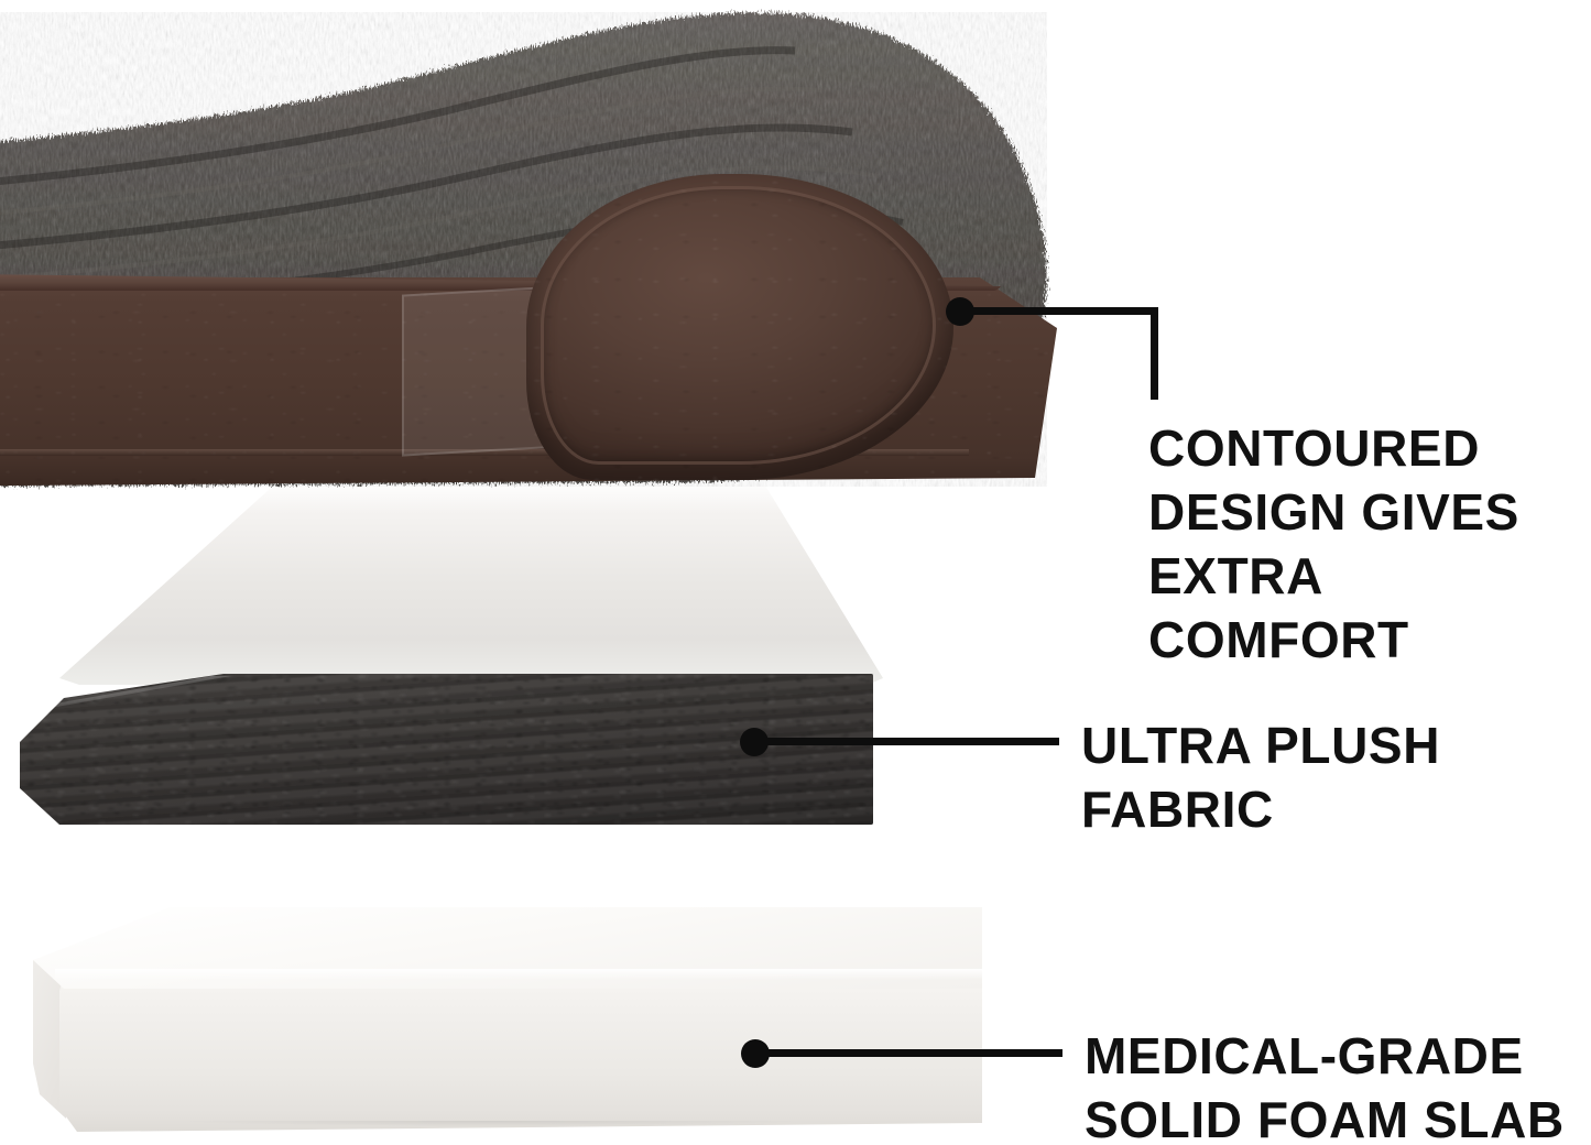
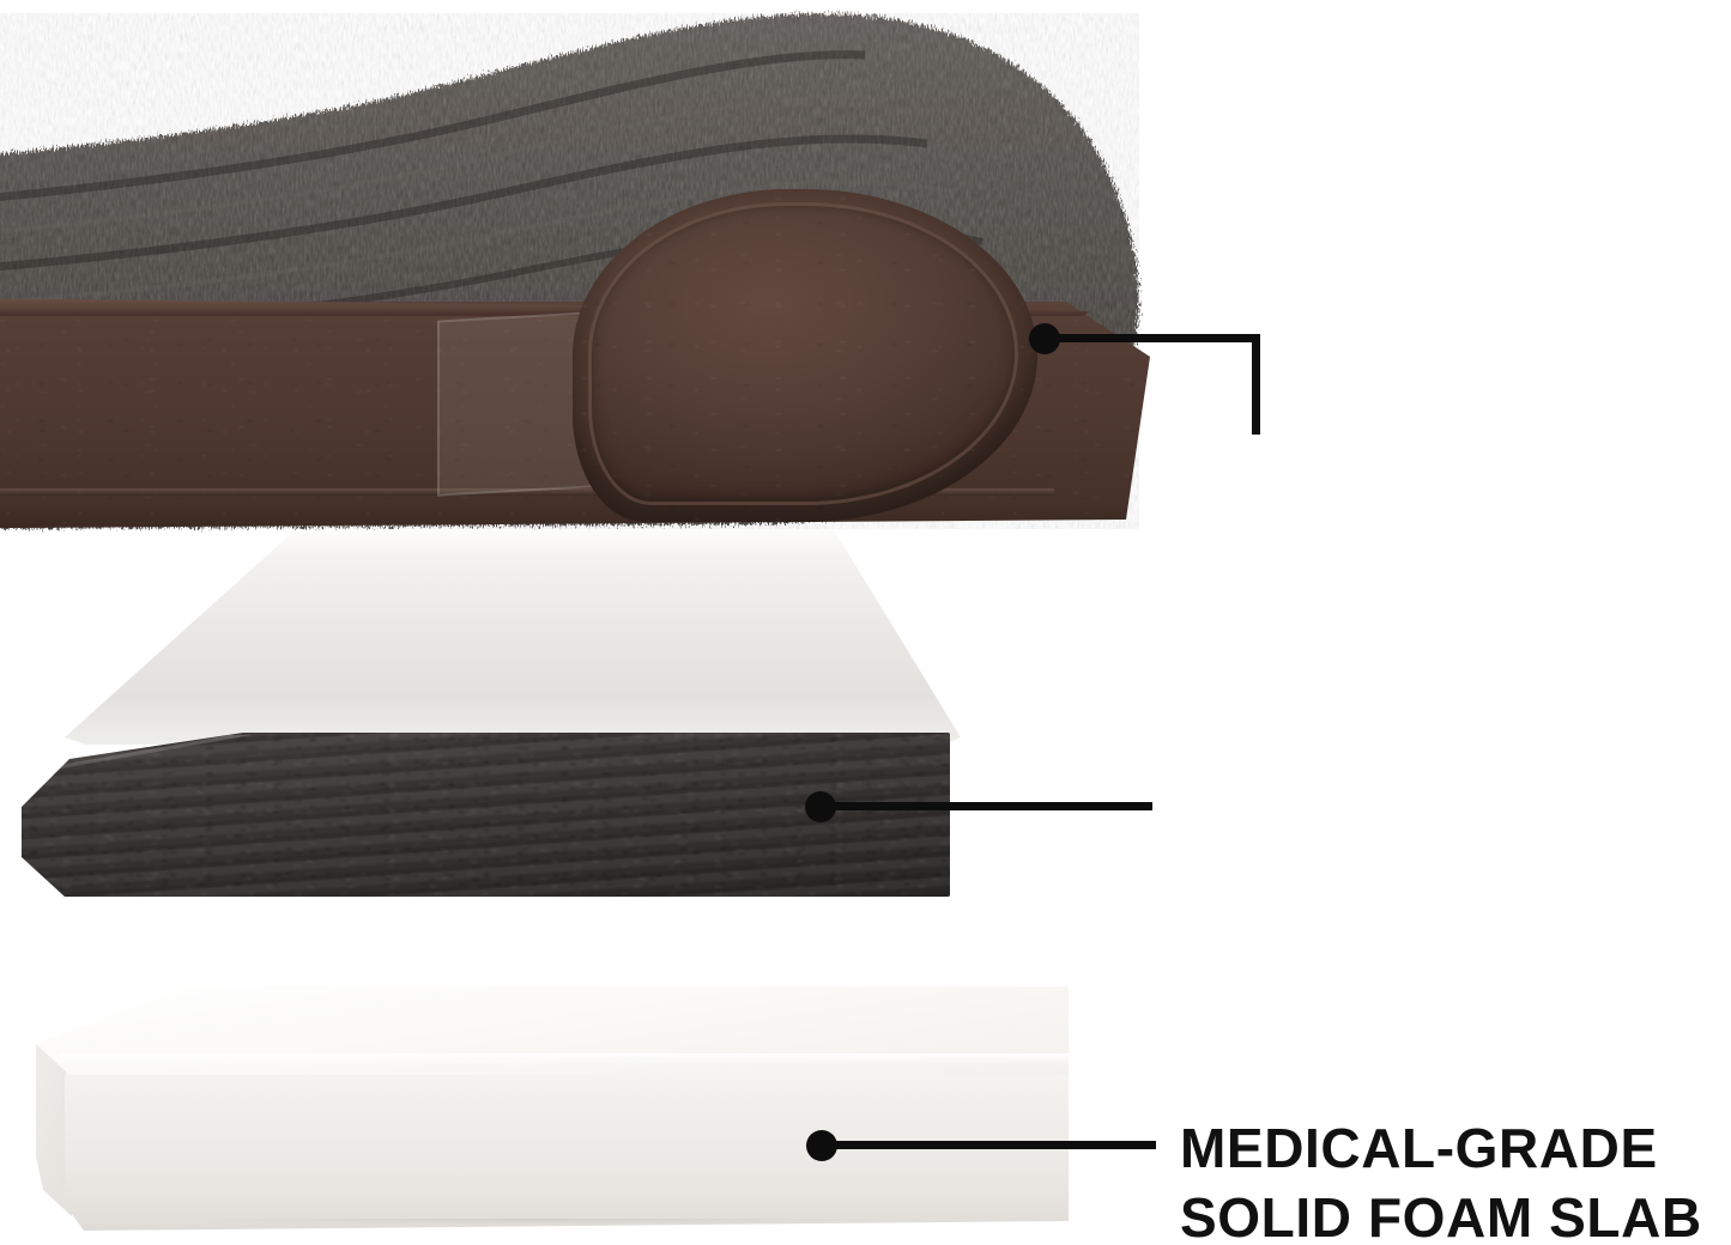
- CONTOURED
- DESIGN GIVES
- EXTRA COMFORT
- ULTRA PLUSH
- FABRIC
  MEDICAL-GRADE
  SOLID FOAM SLAB
